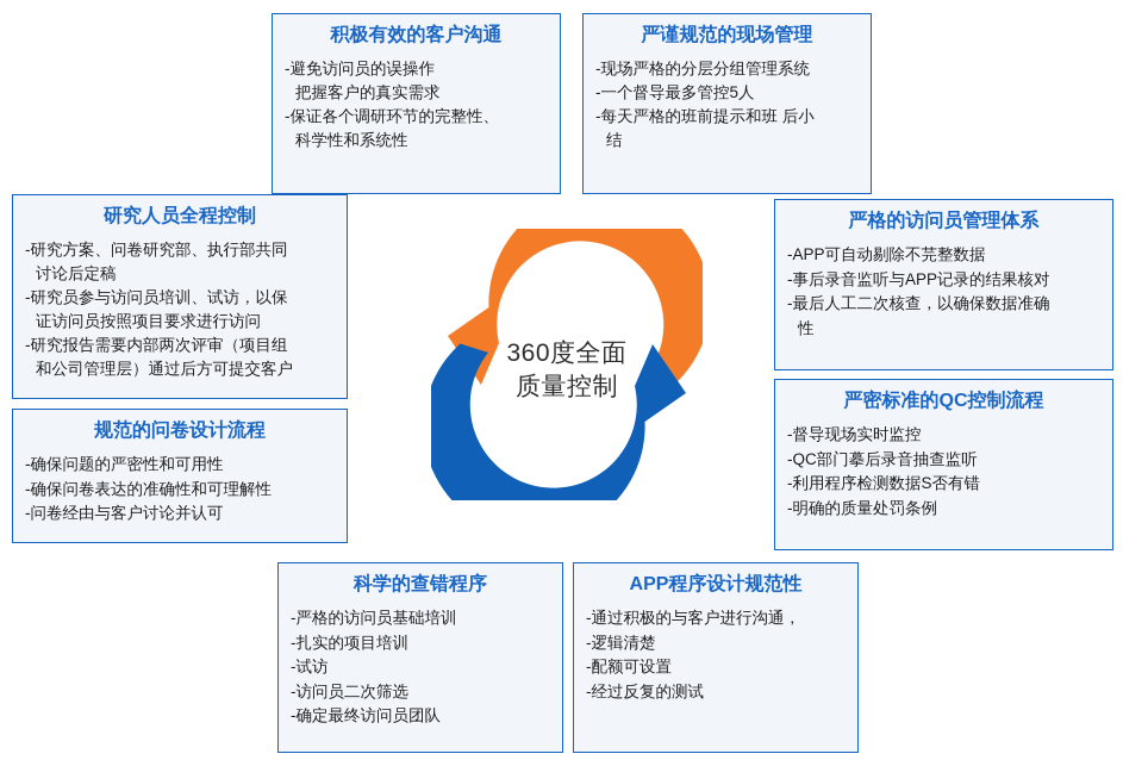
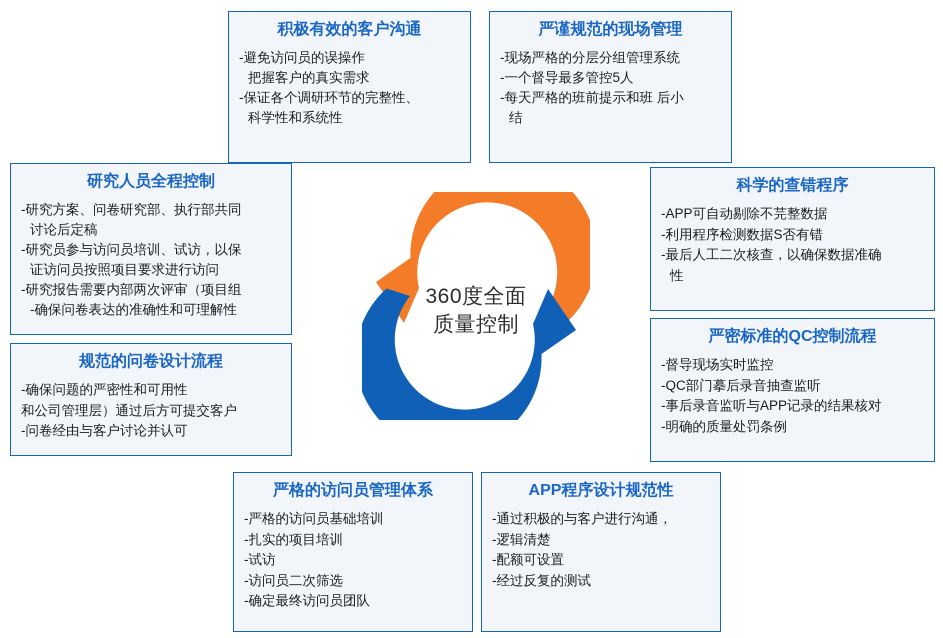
  积极有效的客户沟通
  -避免访问员的误操作
  把握客户的真实需求
  -保证各个调研环节的完整性、
  科学性和系统性
  严谨规范的现场管理
  -现场严格的分层分组管理系统
  -一个督导最多管控5人
  -每天严格的班前提示和班 后小
  结
  研究人员全程控制
  -研究方案、问卷研究部、执行部共同
  讨论后定稿
  -研究员参与访问员培训、试访，以保
  证访问员按照项目要求进行访问
  -研究报告需要内部两次评审（项目组
- 和公司管理层）通过后方可提交客户
+ -确保问卷表达的准确性和可理解性
  规范的问卷设计流程
  -确保问题的严密性和可用性
- -确保问卷表达的准确性和可理解性
+ 和公司管理层）通过后方可提交客户
  -问卷经由与客户讨论并认可
- 严格的访问员管理体系
+ 科学的查错程序
  -APP可自动剔除不芫整数据
- -事后录音监听与APP记录的结果核对
+ -利用程序检测数据S否有错
  -最后人工二次核查，以确保数据准确
  性
  严密标准的QC控制流程
  -督导现场实时监控
  -QC部门摹后录音抽查监听
- -利用程序检测数据S否有错
+ -事后录音监听与APP记录的结果核对
  -明确的质量处罚条例
- 科学的查错程序
+ 严格的访问员管理体系
  -严格的访问员基础培训
  -扎实的项目培训
  -试访
  -访问员二次筛选
  -确定最终访问员团队
  APP程序设计规范性
  -通过积极的与客户进行沟通，
  -逻辑清楚
  -配额可设置
  -经过反复的测试
  360度全面
  质量控制
